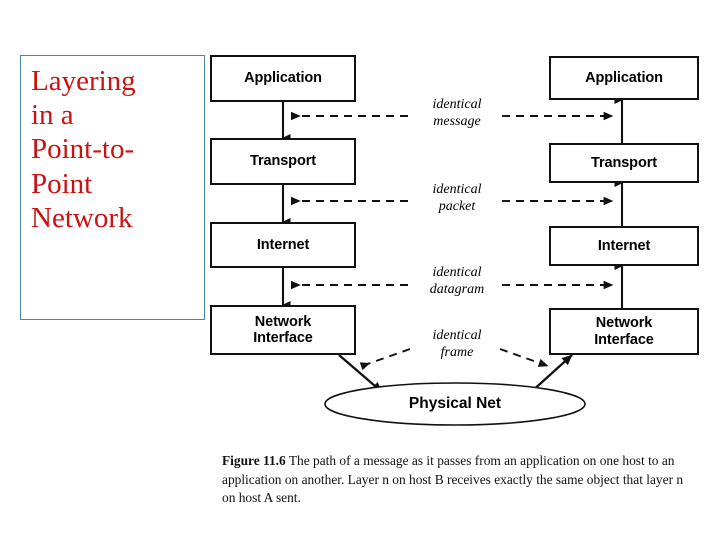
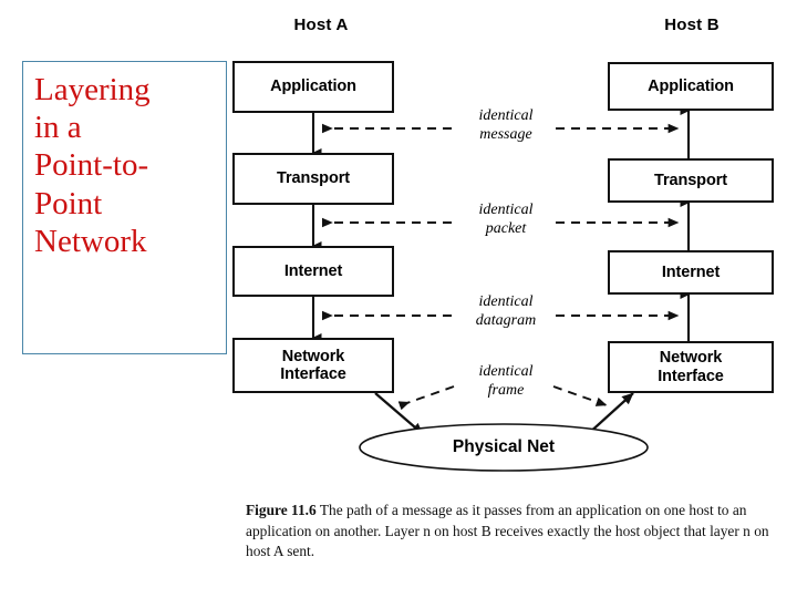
  Layering
  in a
  Point-to-
  Point
  Network
+ Host A
+ Host B
  Application
  Transport
  Internet
  Network
  Interface
  Application
  Transport
  Internet
  Network
  Interface
  identical
  message
  identical
  packet
  identical
  datagram
  identical
  frame
  Physical Net
- Figure 11.6 The path of a message as it passes from an application on one host to an application on another. Layer n on host B receives exactly the same object that layer n on host A sent.
+ Figure 11.6 The path of a message as it passes from an application on one host to an application on another. Layer n on host B receives exactly the host object that layer n on host A sent.
